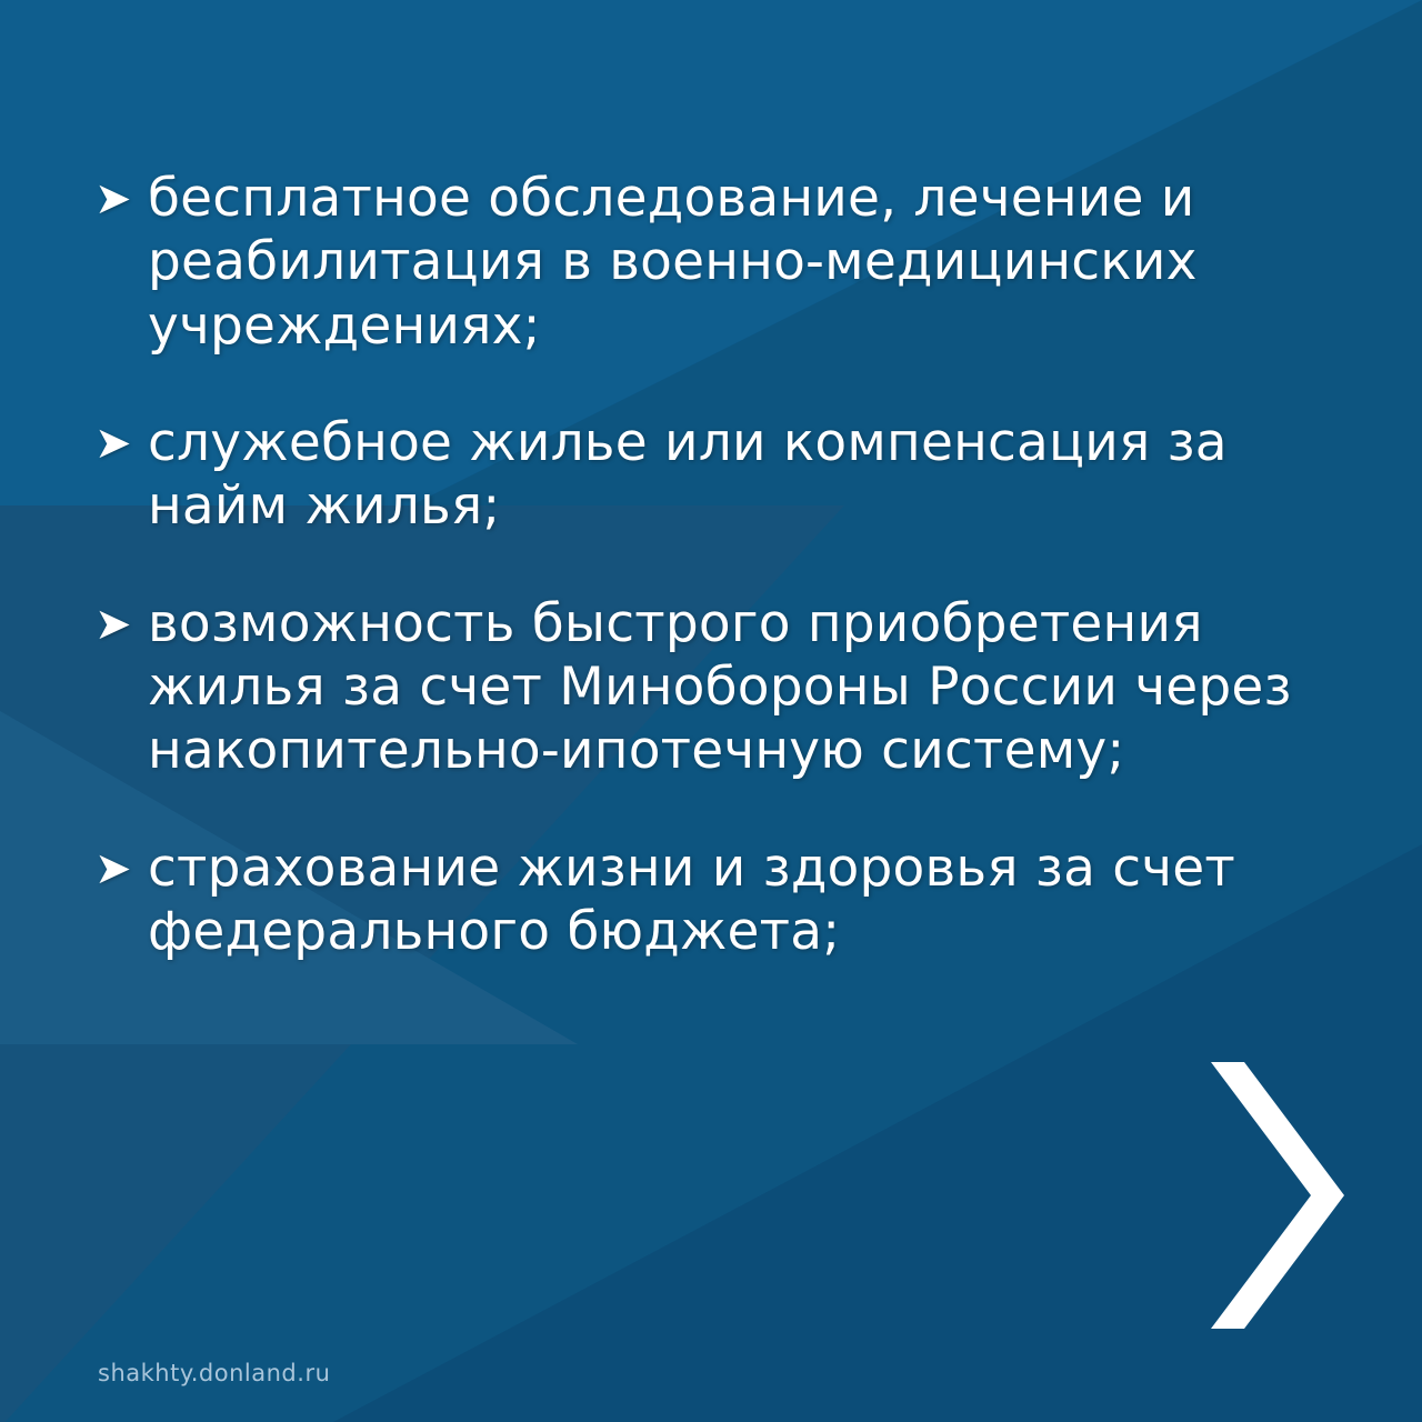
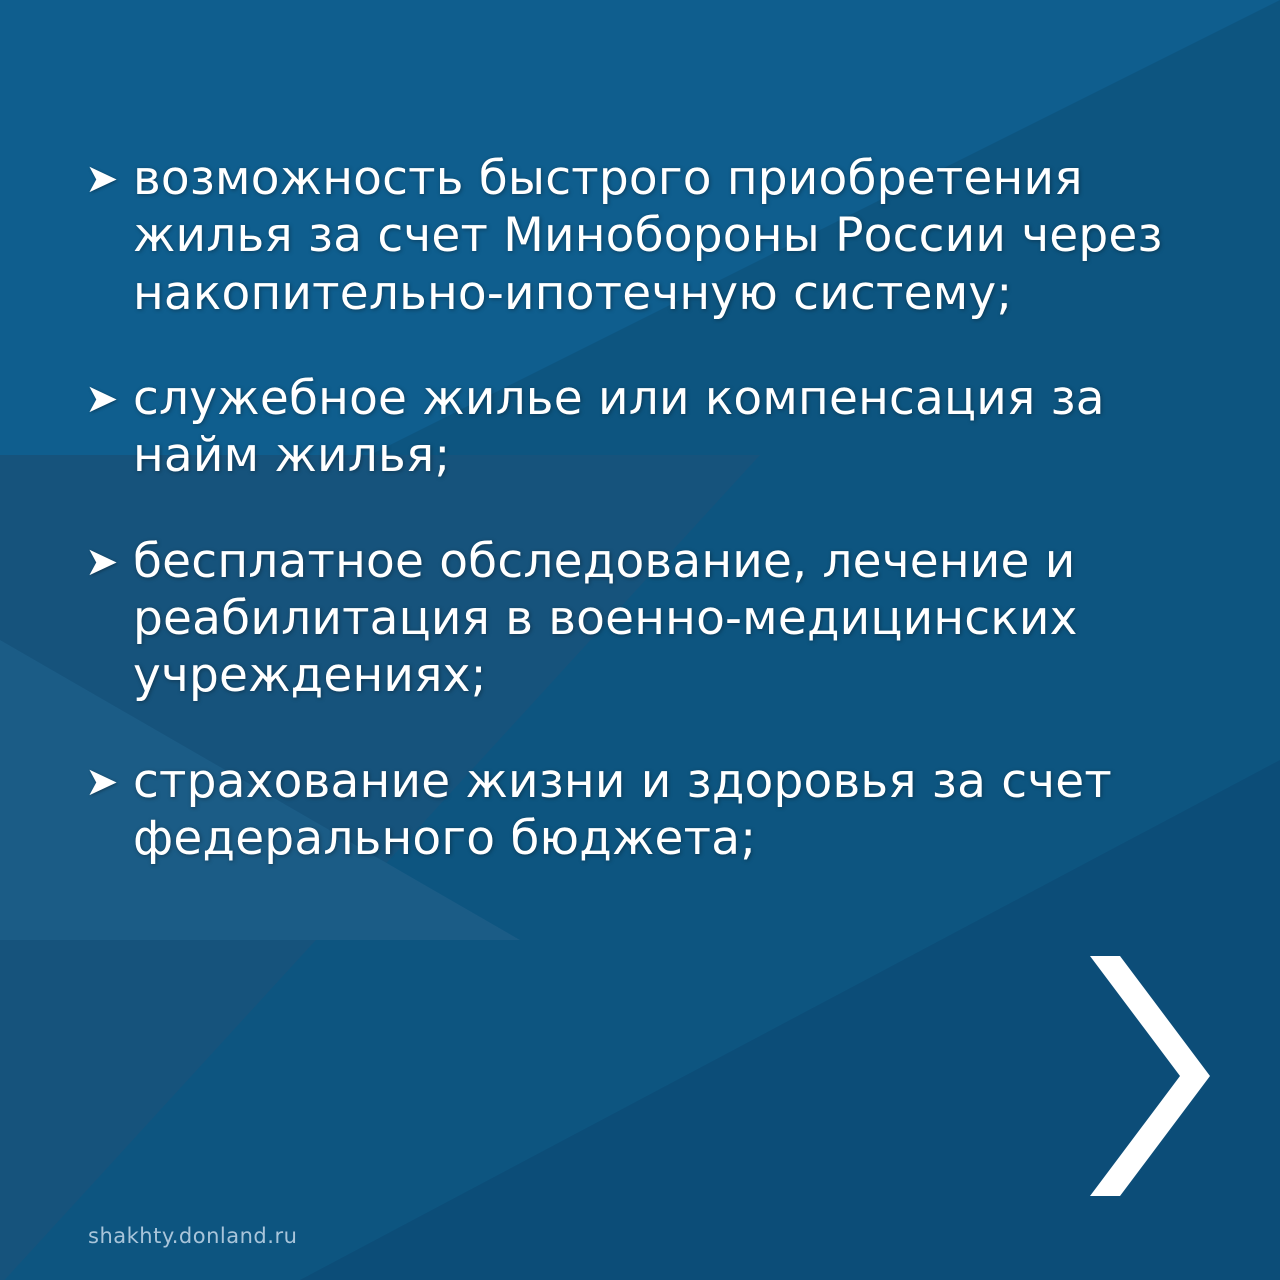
  ➤
- бесплатное обследование, лечение и реабилитация в военно-медицинских учреждениях;
+ возможность быстрого приобретения жилья за счет Минобороны России через накопительно-ипотечную систему;
  ➤
  служебное жилье или компенсация за найм жилья;
  ➤
- возможность быстрого приобретения жилья за счет Минобороны России через накопительно-ипотечную систему;
+ бесплатное обследование, лечение и реабилитация в военно-медицинских учреждениях;
  ➤
  страхование жизни и здоровья за счет федерального бюджета;
  shakhty.donland.ru
